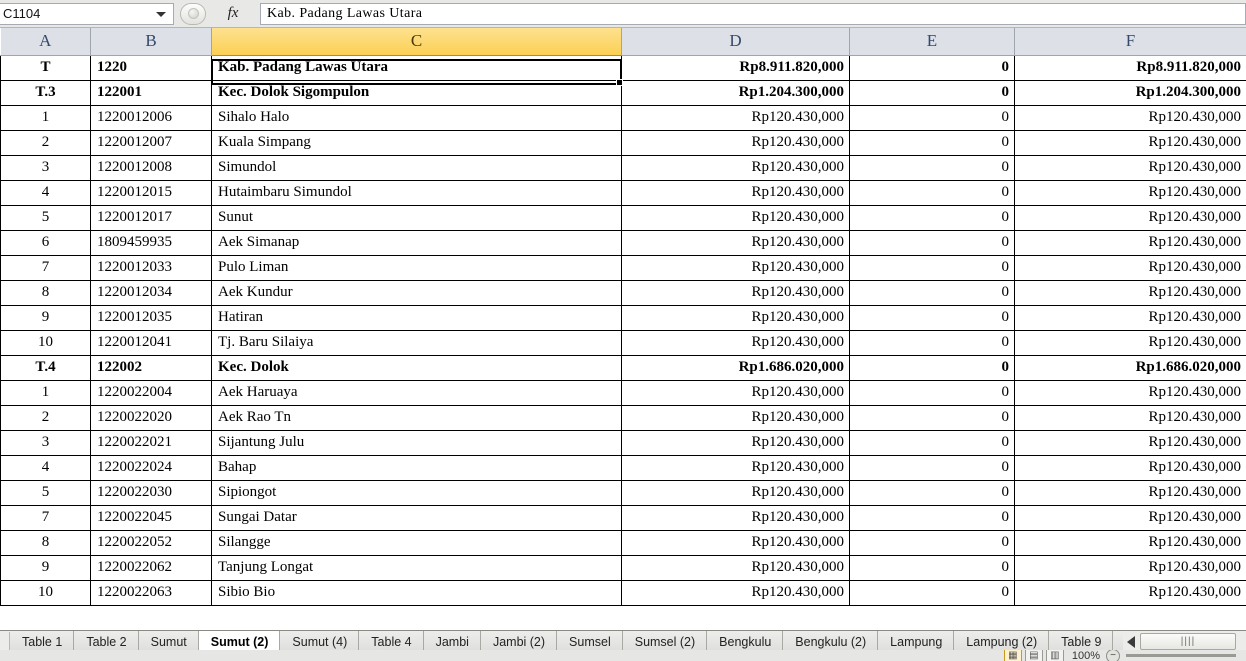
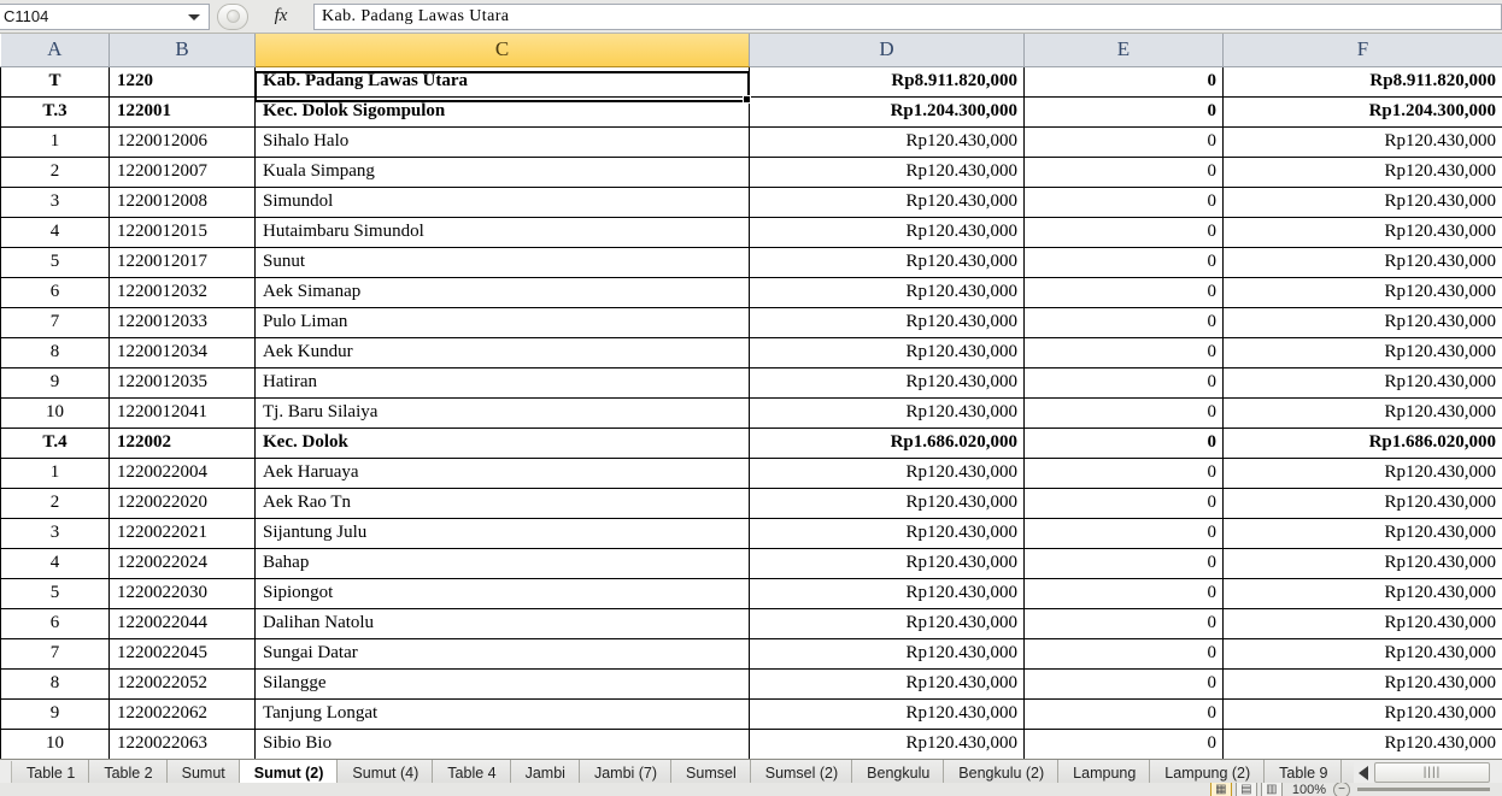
  C1104
  fx
  Kab. Padang Lawas Utara
  A	B	C	D	E	F
  T	1220	Kab. Padang Lawas Utara	Rp8.911.820,000	0	Rp8.911.820,000
  T.3	122001	Kec. Dolok Sigompulon	Rp1.204.300,000	0	Rp1.204.300,000
  1	1220012006	Sihalo Halo	Rp120.430,000	0	Rp120.430,000
  2	1220012007	Kuala Simpang	Rp120.430,000	0	Rp120.430,000
  3	1220012008	Simundol	Rp120.430,000	0	Rp120.430,000
  4	1220012015	Hutaimbaru Simundol	Rp120.430,000	0	Rp120.430,000
  5	1220012017	Sunut	Rp120.430,000	0	Rp120.430,000
- 6	1809459935	Aek Simanap	Rp120.430,000	0	Rp120.430,000
+ 6	1220012032	Aek Simanap	Rp120.430,000	0	Rp120.430,000
  7	1220012033	Pulo Liman	Rp120.430,000	0	Rp120.430,000
  8	1220012034	Aek Kundur	Rp120.430,000	0	Rp120.430,000
  9	1220012035	Hatiran	Rp120.430,000	0	Rp120.430,000
  10	1220012041	Tj. Baru Silaiya	Rp120.430,000	0	Rp120.430,000
  T.4	122002	Kec. Dolok	Rp1.686.020,000	0	Rp1.686.020,000
  1	1220022004	Aek Haruaya	Rp120.430,000	0	Rp120.430,000
  2	1220022020	Aek Rao Tn	Rp120.430,000	0	Rp120.430,000
  3	1220022021	Sijantung Julu	Rp120.430,000	0	Rp120.430,000
  4	1220022024	Bahap	Rp120.430,000	0	Rp120.430,000
  5	1220022030	Sipiongot	Rp120.430,000	0	Rp120.430,000
+ 6	1220022044	Dalihan Natolu	Rp120.430,000	0	Rp120.430,000
  7	1220022045	Sungai Datar	Rp120.430,000	0	Rp120.430,000
  8	1220022052	Silangge	Rp120.430,000	0	Rp120.430,000
  9	1220022062	Tanjung Longat	Rp120.430,000	0	Rp120.430,000
  10	1220022063	Sibio Bio	Rp120.430,000	0	Rp120.430,000
  Table 1
  Table 2
  Sumut
  Sumut (2)
  Sumut (4)
  Table 4
  Jambi
- Jambi (2)
+ Jambi (7)
  Sumsel
  Sumsel (2)
  Bengkulu
  Bengkulu (2)
  Lampung
  Lampung (2)
  Table 9
  ||||
  ▦
  ▤
  ▥
  100%
  −
